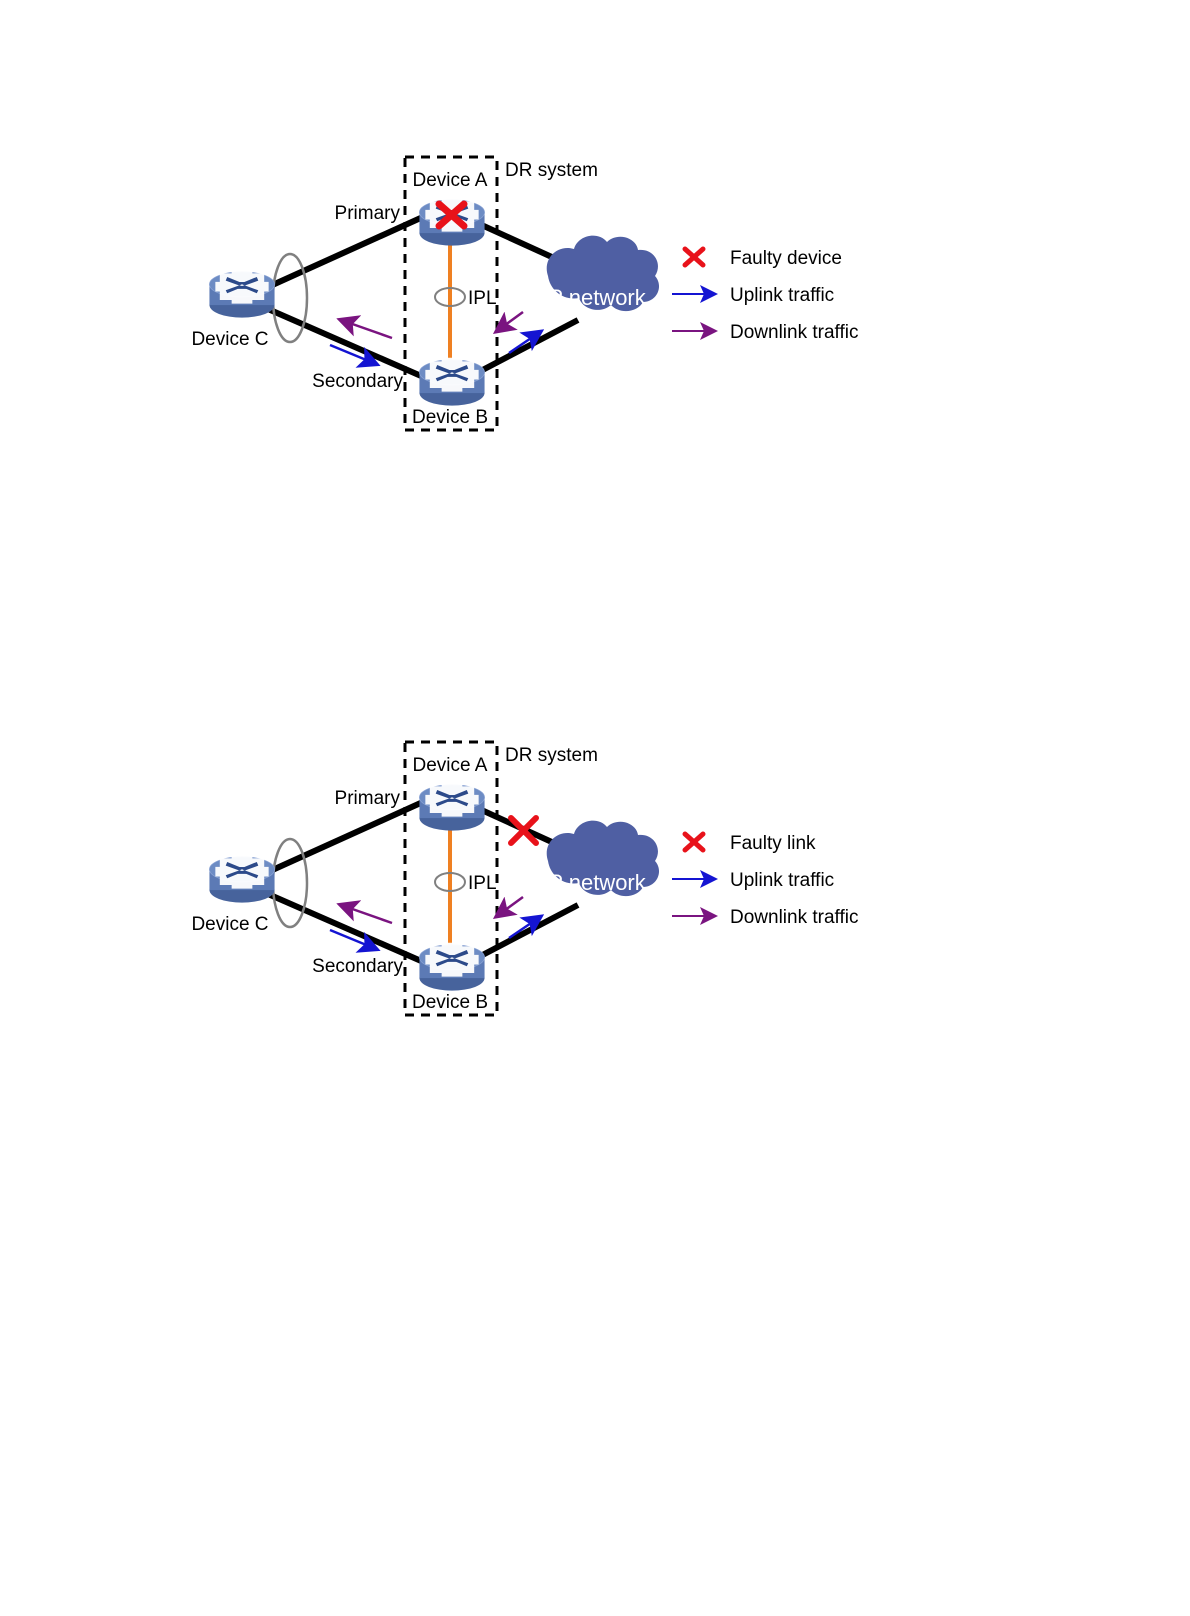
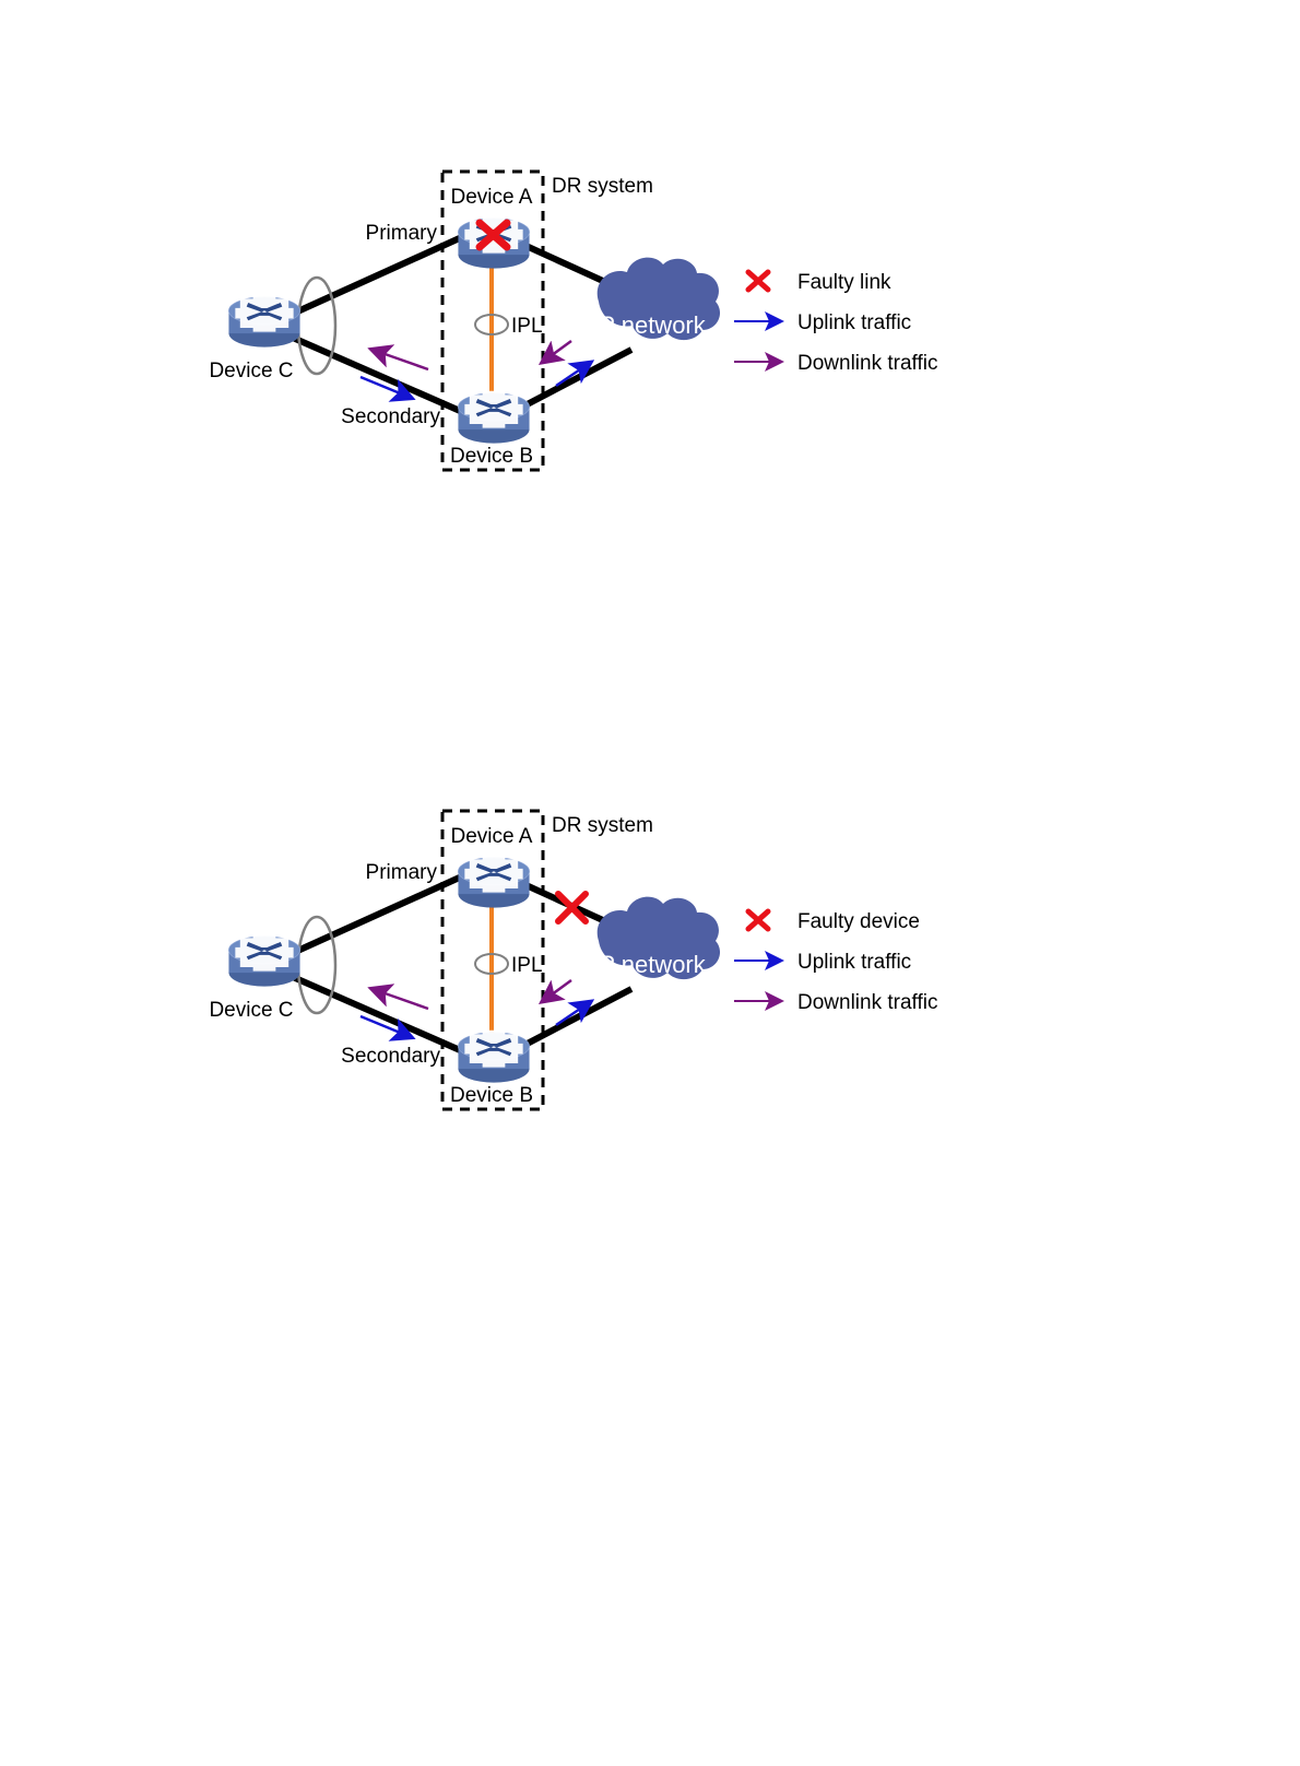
  IP network
  DR system
  Device A
  Device B
  Device C
  Primary
  Secondary
  IPL
- Faulty device
+ Faulty link
  Uplink traffic
  Downlink traffic
  IP network
  DR system
  Device A
  Device B
  Device C
  Primary
  Secondary
  IPL
- Faulty link
+ Faulty device
  Uplink traffic
  Downlink traffic
